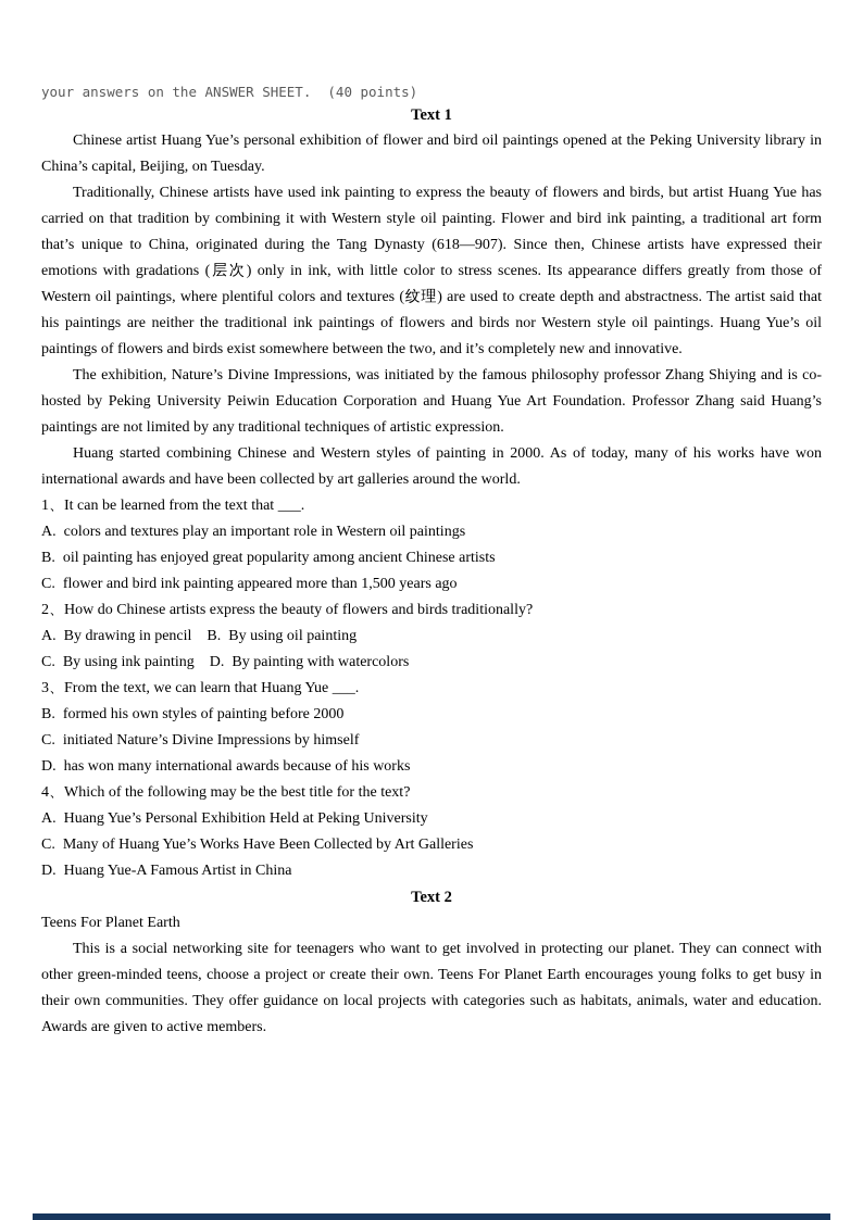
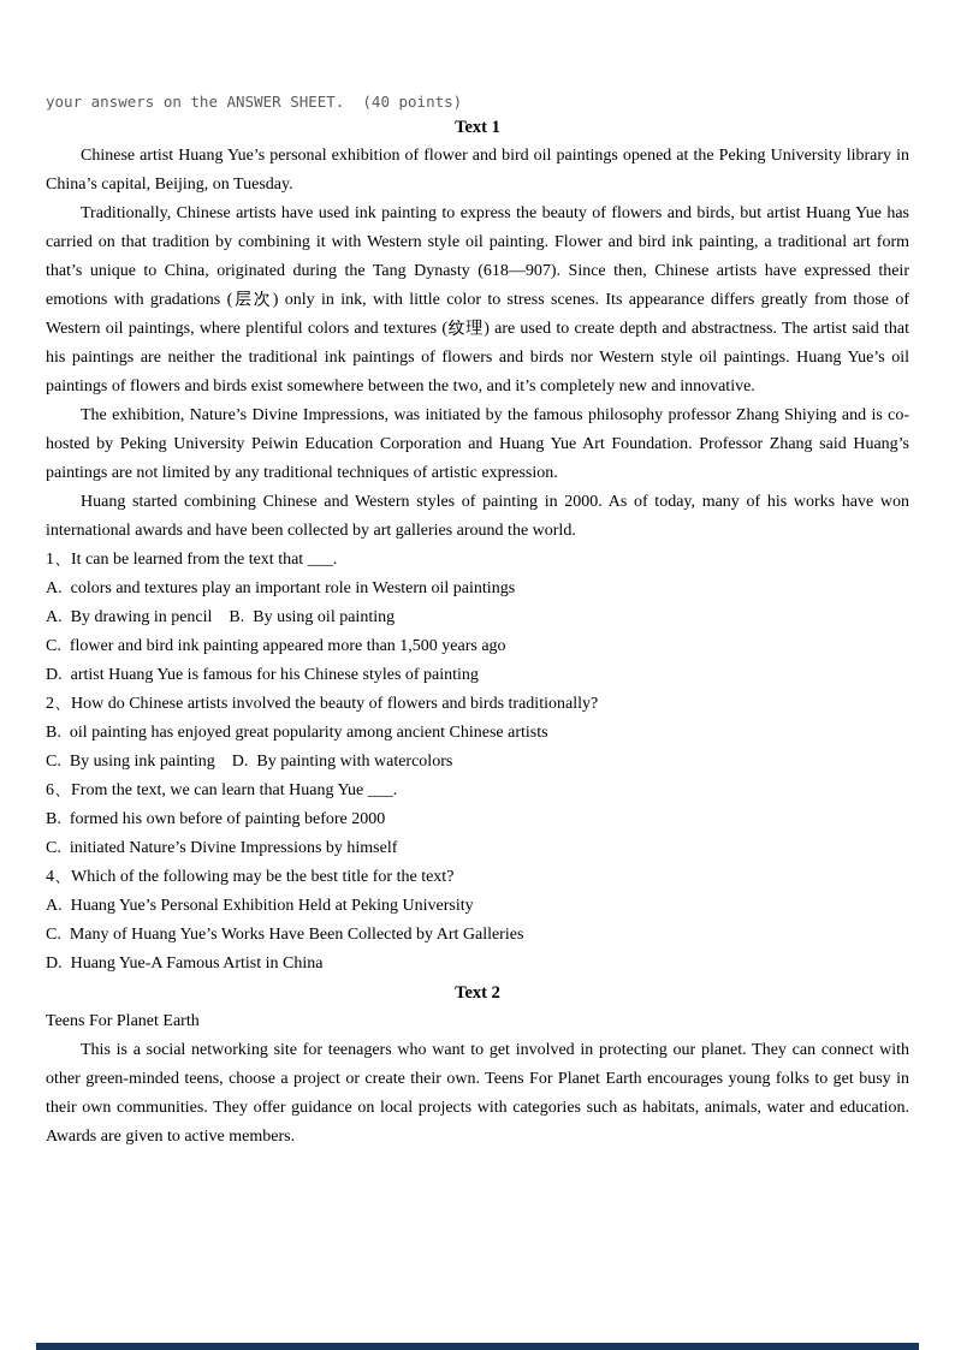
  your answers on the ANSWER SHEET. (40 points)
  Text 1
  Chinese artist Huang Yue’s personal exhibition of flower and bird oil paintings opened at the Peking University library in China’s capital, Beijing, on Tuesday.
  Traditionally, Chinese artists have used ink painting to express the beauty of flowers and birds, but artist Huang Yue has carried on that tradition by combining it with Western style oil painting. Flower and bird ink painting, a traditional art form that’s unique to China, originated during the Tang Dynasty (618—907). Since then, Chinese artists have expressed their emotions with gradations (层次) only in ink, with little color to stress scenes. Its appearance differs greatly from those of Western oil paintings, where plentiful colors and textures (纹理) are used to create depth and abstractness. The artist said that his paintings are neither the traditional ink paintings of flowers and birds nor Western style oil paintings. Huang Yue’s oil paintings of flowers and birds exist somewhere between the two, and it’s completely new and innovative.
  The exhibition, Nature’s Divine Impressions, was initiated by the famous philosophy professor Zhang Shiying and is co-hosted by Peking University Peiwin Education Corporation and Huang Yue Art Foundation. Professor Zhang said Huang’s paintings are not limited by any traditional techniques of artistic expression.
  Huang started combining Chinese and Western styles of painting in 2000. As of today, many of his works have won international awards and have been collected by art galleries around the world.
  1、It can be learned from the text that ___.
  A. colors and textures play an important role in Western oil paintings
- B. oil painting has enjoyed great popularity among ancient Chinese artists
+ A. By drawing in pencil B. By using oil painting
  C. flower and bird ink painting appeared more than 1,500 years ago
+ D. artist Huang Yue is famous for his Chinese styles of painting
- 2、How do Chinese artists express the beauty of flowers and birds traditionally?
+ 2、How do Chinese artists involved the beauty of flowers and birds traditionally?
- A. By drawing in pencil B. By using oil painting
+ B. oil painting has enjoyed great popularity among ancient Chinese artists
  C. By using ink painting D. By painting with watercolors
- 3、From the text, we can learn that Huang Yue ___.
+ 6、From the text, we can learn that Huang Yue ___.
- B. formed his own styles of painting before 2000
+ B. formed his own before of painting before 2000
  C. initiated Nature’s Divine Impressions by himself
- D. has won many international awards because of his works
  4、Which of the following may be the best title for the text?
  A. Huang Yue’s Personal Exhibition Held at Peking University
  C. Many of Huang Yue’s Works Have Been Collected by Art Galleries
  D. Huang Yue-A Famous Artist in China
  Text 2
  Teens For Planet Earth
  This is a social networking site for teenagers who want to get involved in protecting our planet. They can connect with other green-minded teens, choose a project or create their own. Teens For Planet Earth encourages young folks to get busy in their own communities. They offer guidance on local projects with categories such as habitats, animals, water and education. Awards are given to active members.
